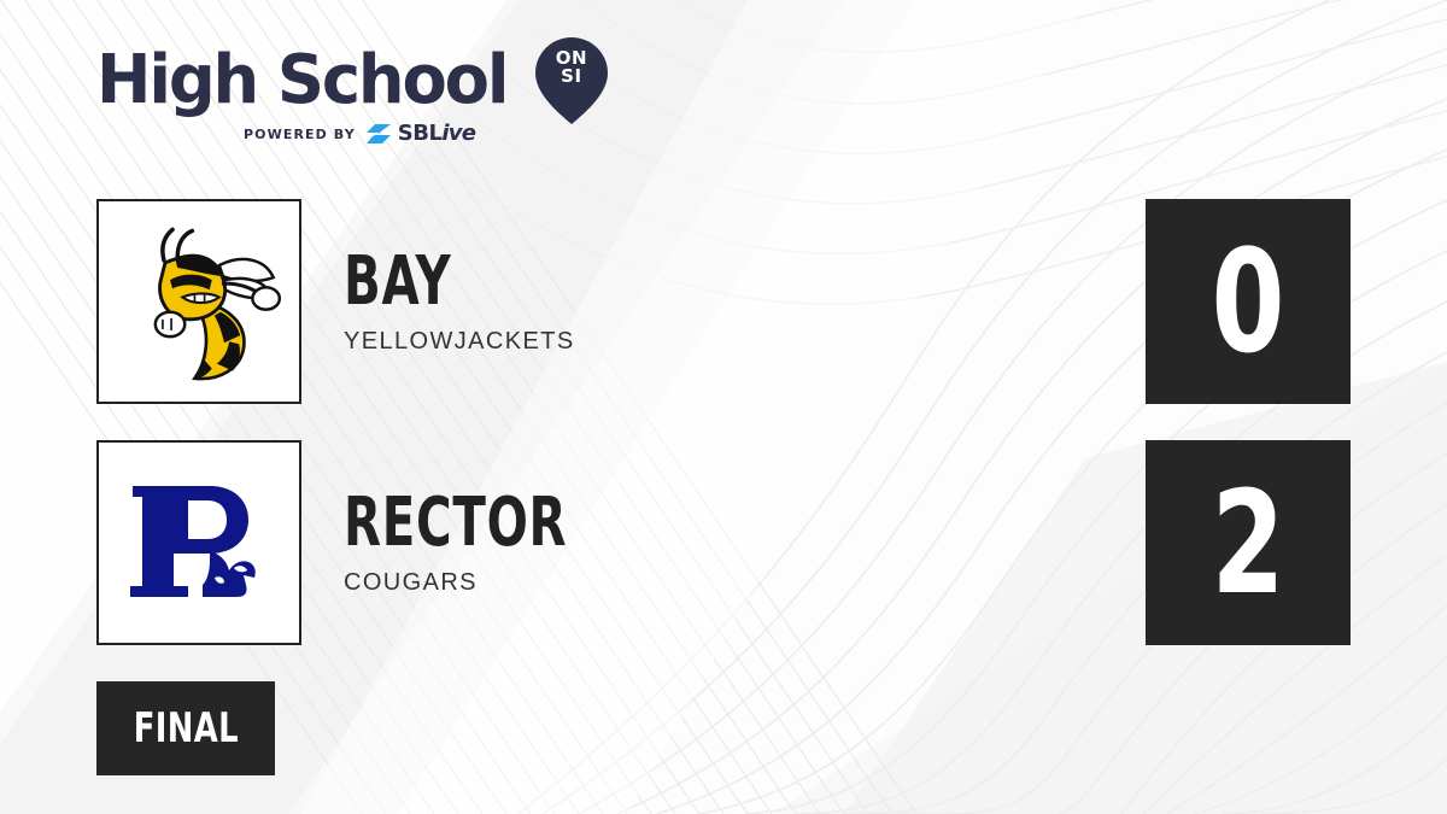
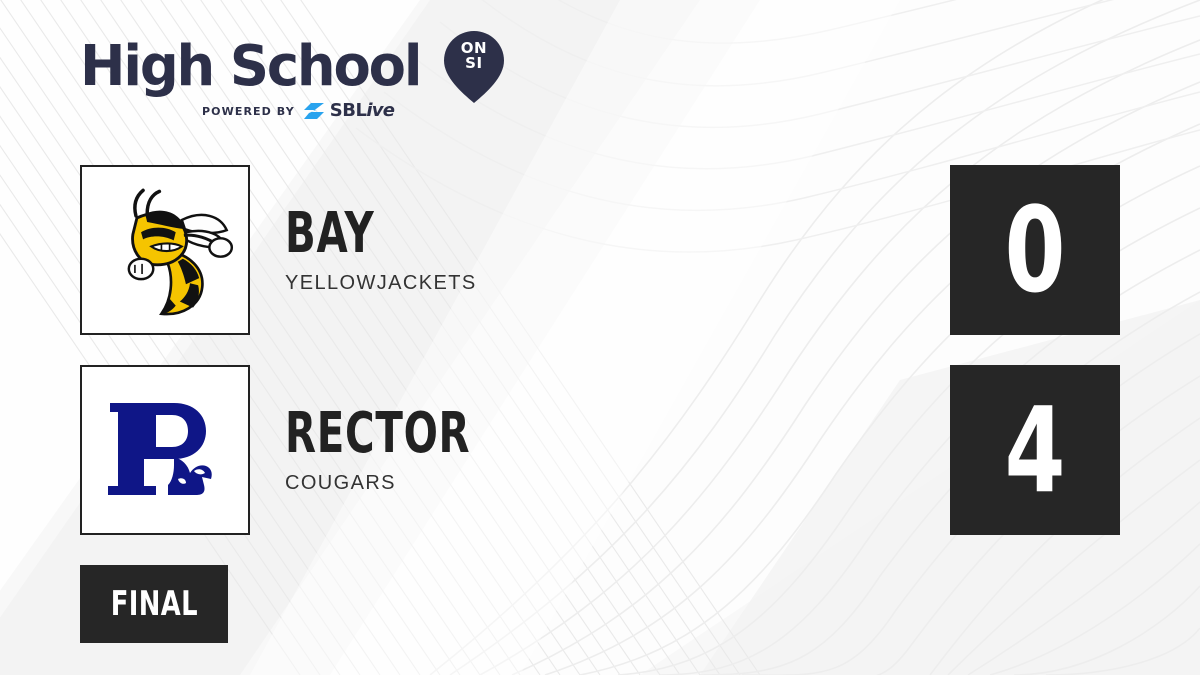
  High School
  ON
  SI
  POWERED BY
  SBLive
  BAY
  YELLOWJACKETS
  0
  RECTOR
  COUGARS
- 2
+ 4
  FINAL
